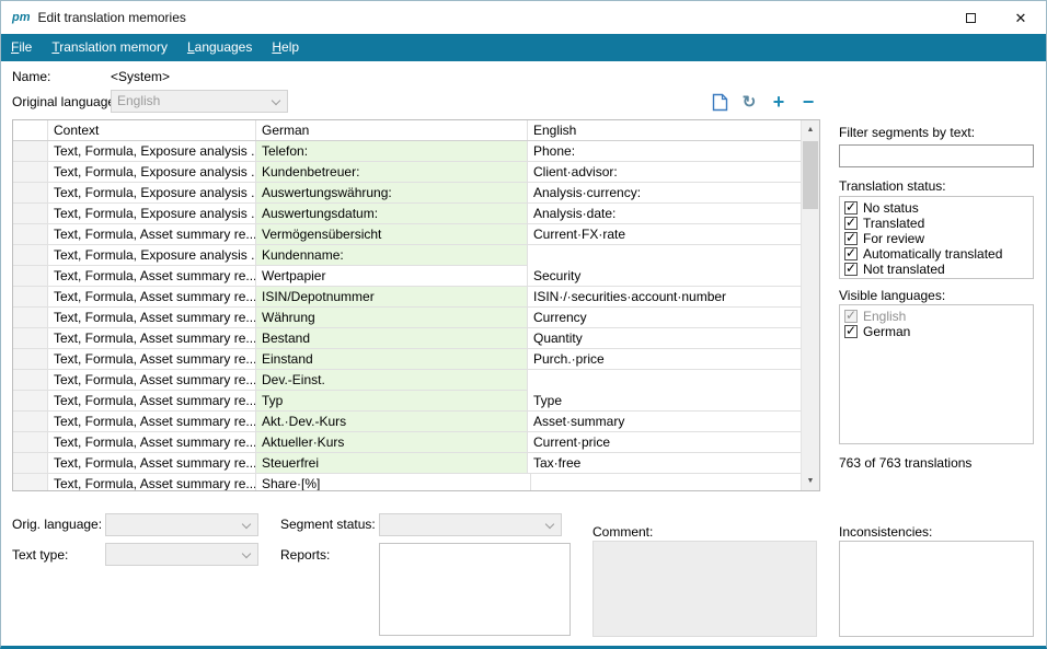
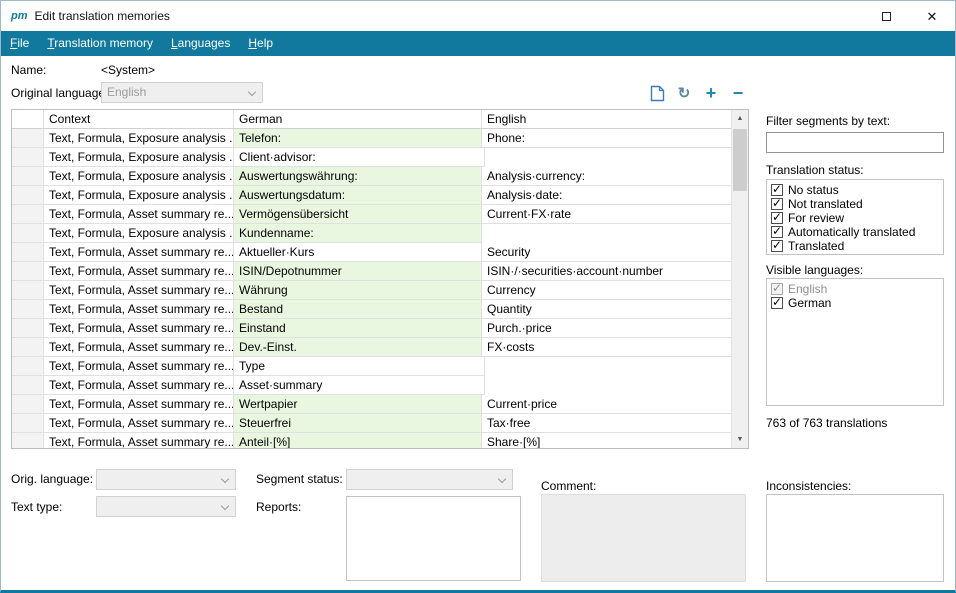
  pm
  Edit translation memories
  ✕
  File
  Translation memory
  Languages
  Help
  Name:
  <System>
  Original languag
  English
  ↻
  +
  −
  Context
  German
  English
  Text, Formula, Exposure analysis .
  Telefon:
  Phone:
  Text, Formula, Exposure analysis .
- Kundenbetreuer:
  Client·advisor:
  Text, Formula, Exposure analysis .
  Auswertungswährung:
  Analysis·currency:
  Text, Formula, Exposure analysis .
  Auswertungsdatum:
  Analysis·date:
  Text, Formula, Asset summary re...
  Vermögensübersicht
  Current·FX·rate
  Text, Formula, Exposure analysis .
  Kundenname:
  Text, Formula, Asset summary re...
- Wertpapier
+ Aktueller·Kurs
  Security
  Text, Formula, Asset summary re...
  ISIN/Depotnummer
  ISIN·/·securities·account·number
  Text, Formula, Asset summary re...
  Währung
  Currency
  Text, Formula, Asset summary re...
  Bestand
  Quantity
  Text, Formula, Asset summary re...
  Einstand
  Purch.·price
  Text, Formula, Asset summary re...
  Dev.-Einst.
+ FX·costs
  Text, Formula, Asset summary re...
- Typ
  Type
  Text, Formula, Asset summary re...
- Akt.·Dev.-Kurs
  Asset·summary
  Text, Formula, Asset summary re...
- Aktueller·Kurs
+ Wertpapier
  Current·price
  Text, Formula, Asset summary re...
  Steuerfrei
  Tax·free
  Text, Formula, Asset summary re...
+ Anteil·[%]
  Share·[%]
  Filter segments by text:
  Translation status:
  ✓
  No status
  ✓
- Translated
+ Not translated
  ✓
  For review
  ✓
  Automatically translated
  ✓
- Not translated
+ Translated
  Visible languages:
  ✓
  English
  ✓
  German
  763 of 763 translations
  Orig. language:
  Text type:
  Segment status:
  Reports:
  Comment:
  Inconsistencies:
